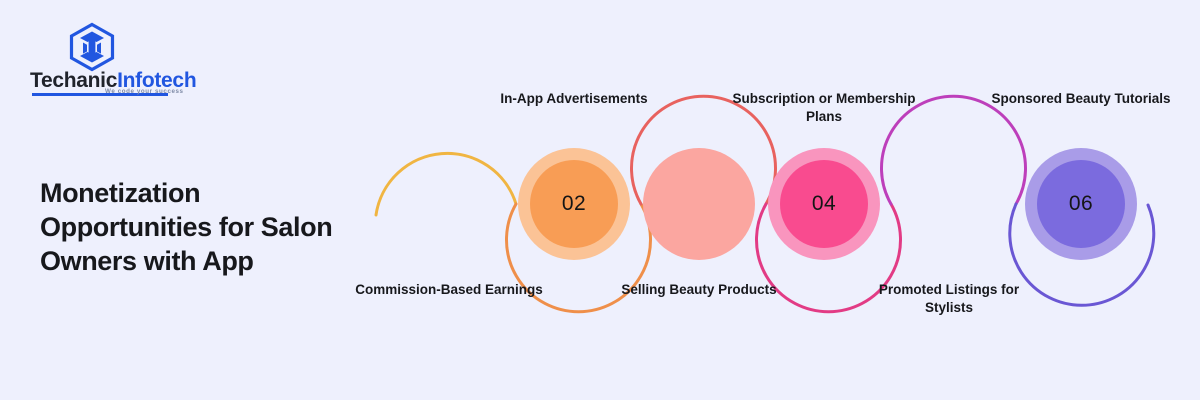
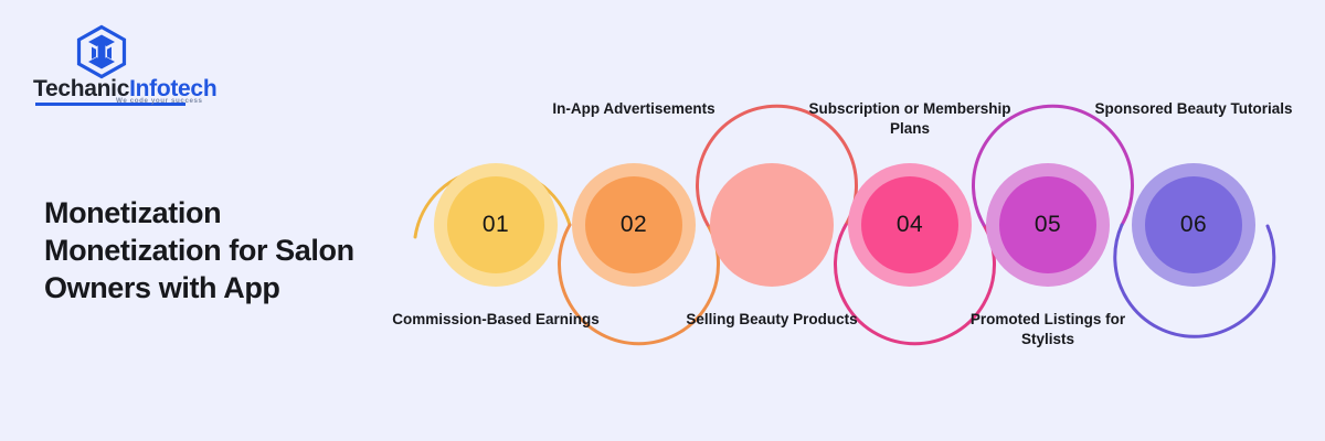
  TechanicInfotech
- Monetization Opportunities for Salon Owners with App
+ Monetization Monetization for Salon Owners with App
  Commission-Based Earnings
+ 01
  In-App Advertisements
  02
  Selling Beauty Products
  Subscription or Membership Plans
  04
  Promoted Listings for Stylists
+ 05
  Sponsored Beauty Tutorials
  06
